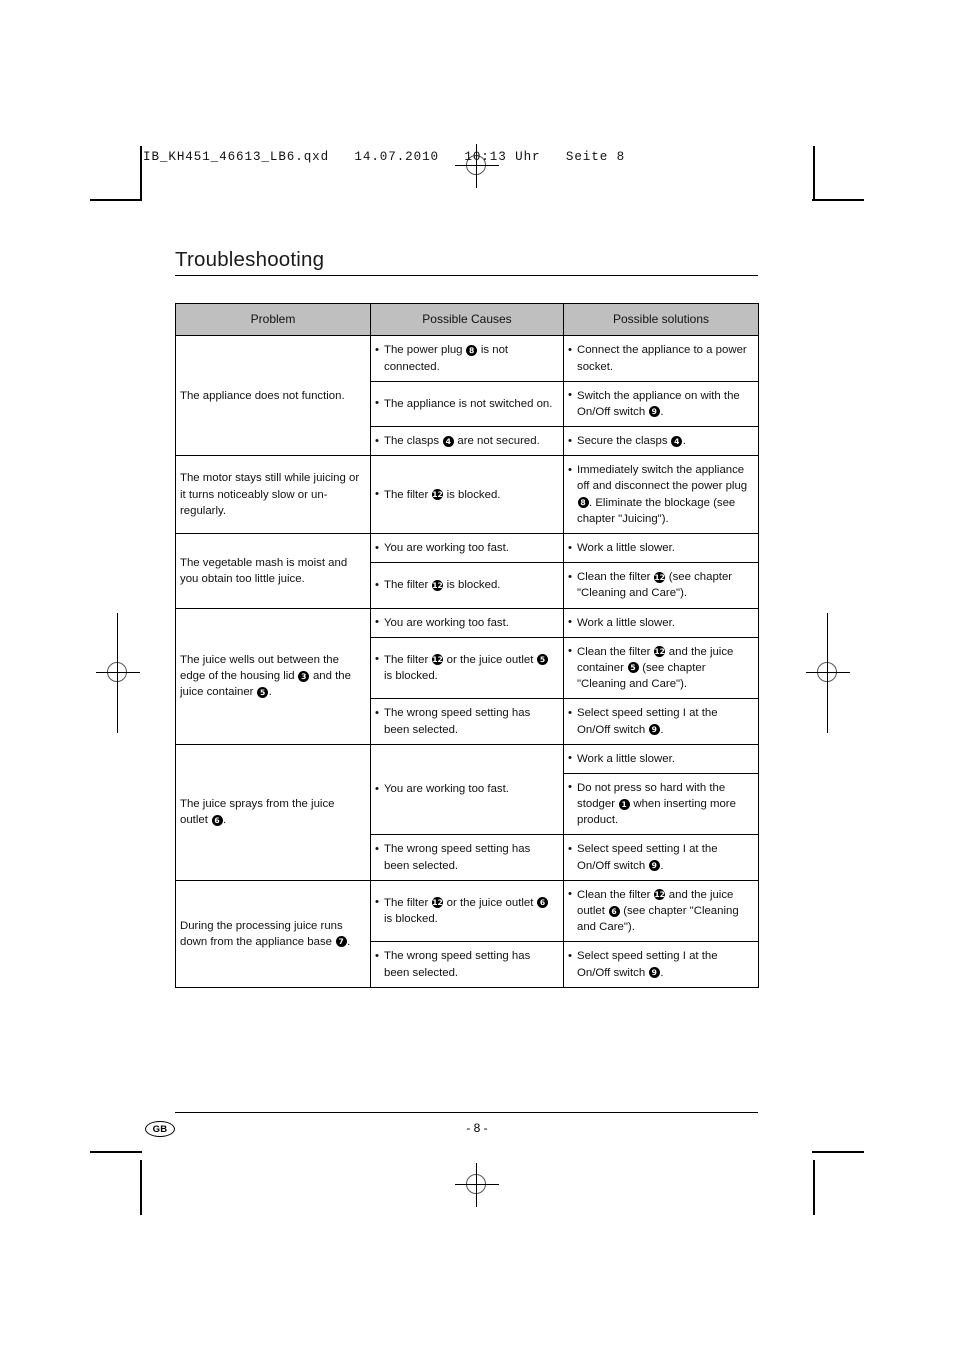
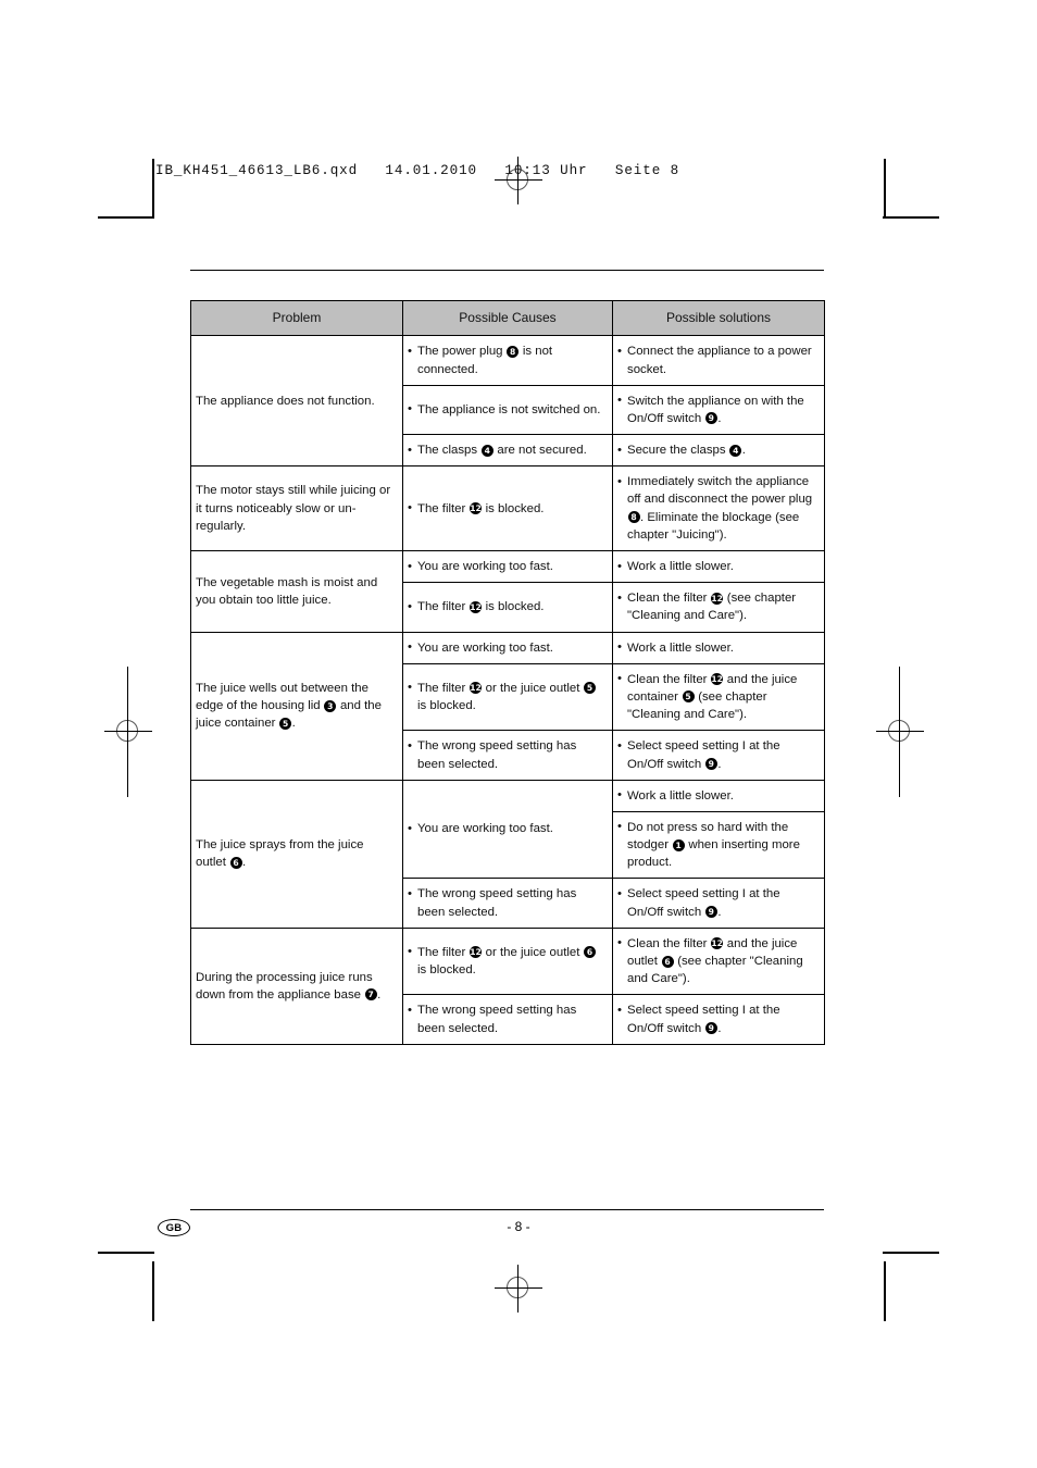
- IB_KH451_46613_LB6.qxd 14.07.2010 10:13 Uhr Seite 8
+ IB_KH451_46613_LB6.qxd 14.01.2010 10:13 Uhr Seite 8
- Troubleshooting
  Problem	Possible Causes	Possible solutions
  The appliance does not function.	The power plug 8 is not connected.	Connect the appliance to a power socket.
  The appliance is not switched on.	Switch the appliance on with the On/Off switch 9 .
  The clasps 4 are not secured.	Secure the clasps 4 .
  The motor stays still while juicing or it turns noticeably slow or un-regularly.	The filter 12 is blocked.	Immediately switch the appliance off and disconnect the power plug 8 . Eliminate the blockage (see chapter "Juicing").
  The vegetable mash is moist and you obtain too little juice.	You are working too fast.	Work a little slower.
  The filter 12 is blocked.	Clean the filter 12 (see chapter "Cleaning and Care").
  The juice wells out between the edge of the housing lid 3 and the juice container 5 .	You are working too fast.	Work a little slower.
  The filter 12 or the juice outlet 5 is blocked.	Clean the filter 12 and the juice container 5 (see chapter "Cleaning and Care").
  The wrong speed setting has been selected.	Select speed setting I at the On/Off switch 9 .
  The juice sprays from the juice outlet 6 .	You are working too fast.	Work a little slower.
  Do not press so hard with the stodger 1 when inserting more product.
  The wrong speed setting has been selected.	Select speed setting I at the On/Off switch 9 .
  During the processing juice runs down from the appliance base 7 .	The filter 12 or the juice outlet 6 is blocked.	Clean the filter 12 and the juice outlet 6 (see chapter "Cleaning and Care").
  The wrong speed setting has been selected.	Select speed setting I at the On/Off switch 9 .
  GB
  - 8 -
